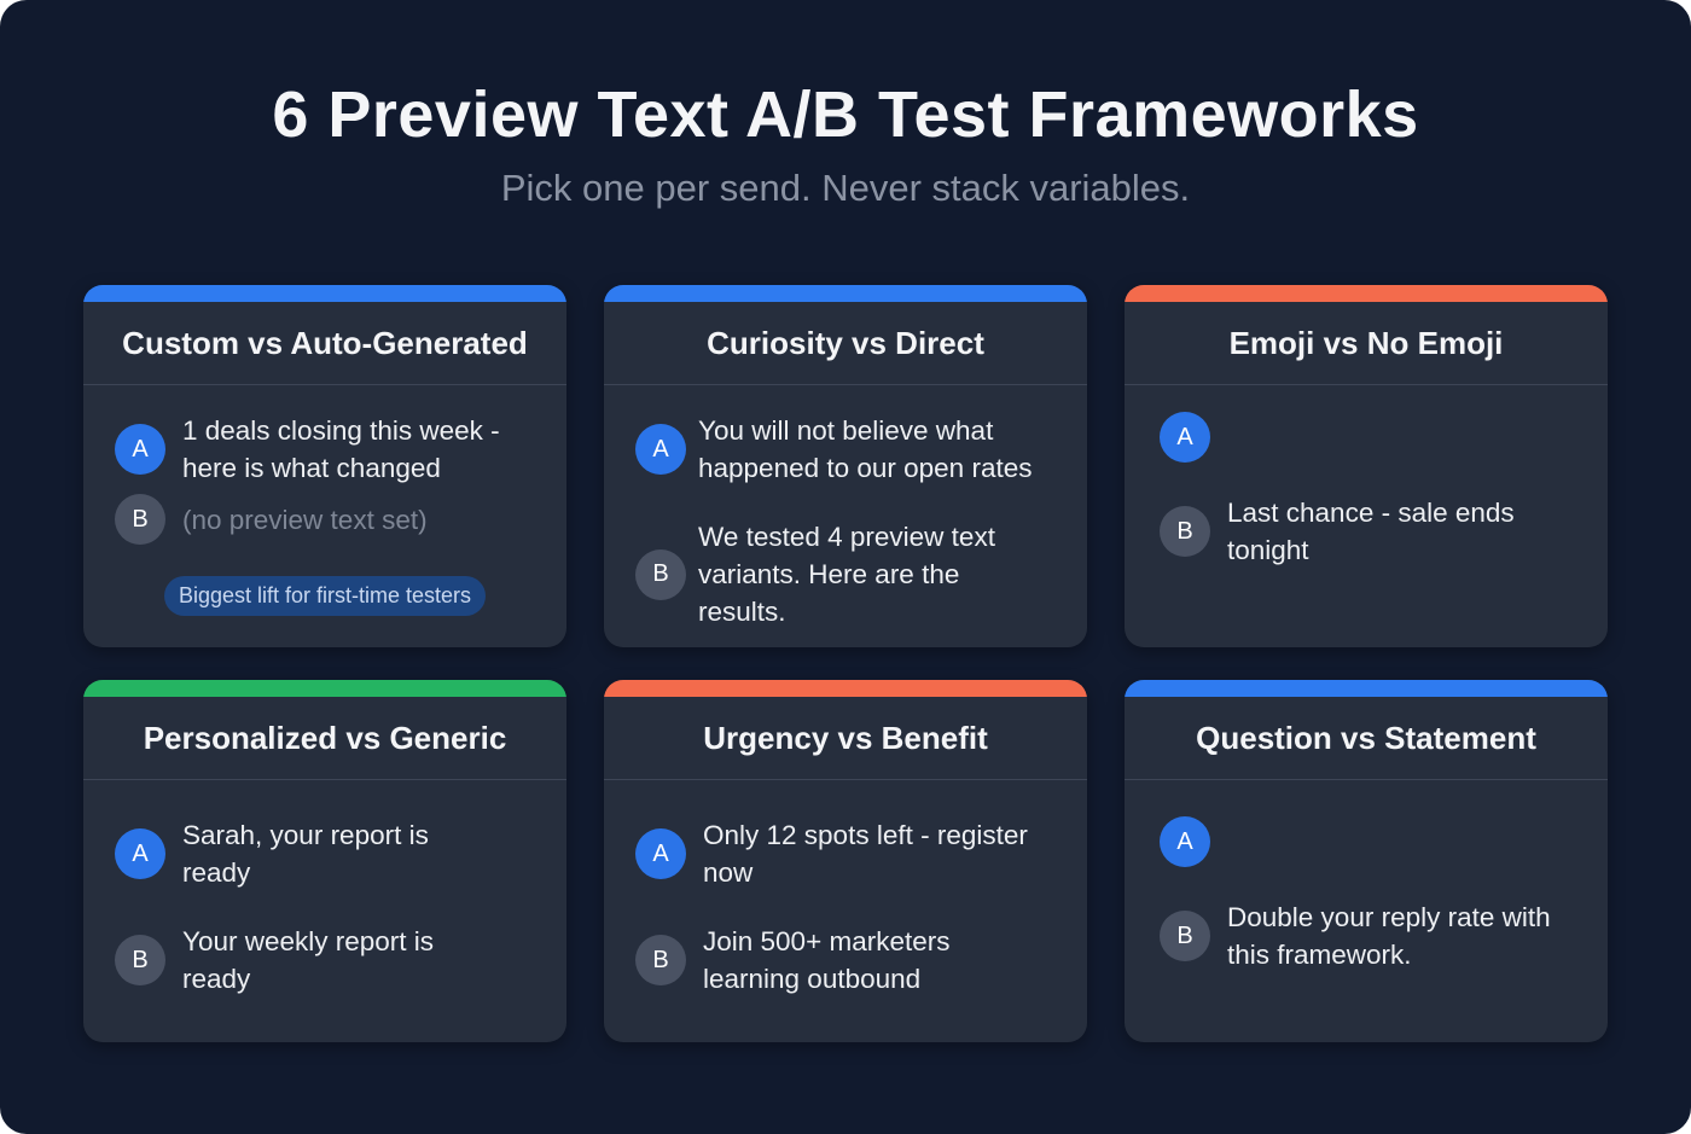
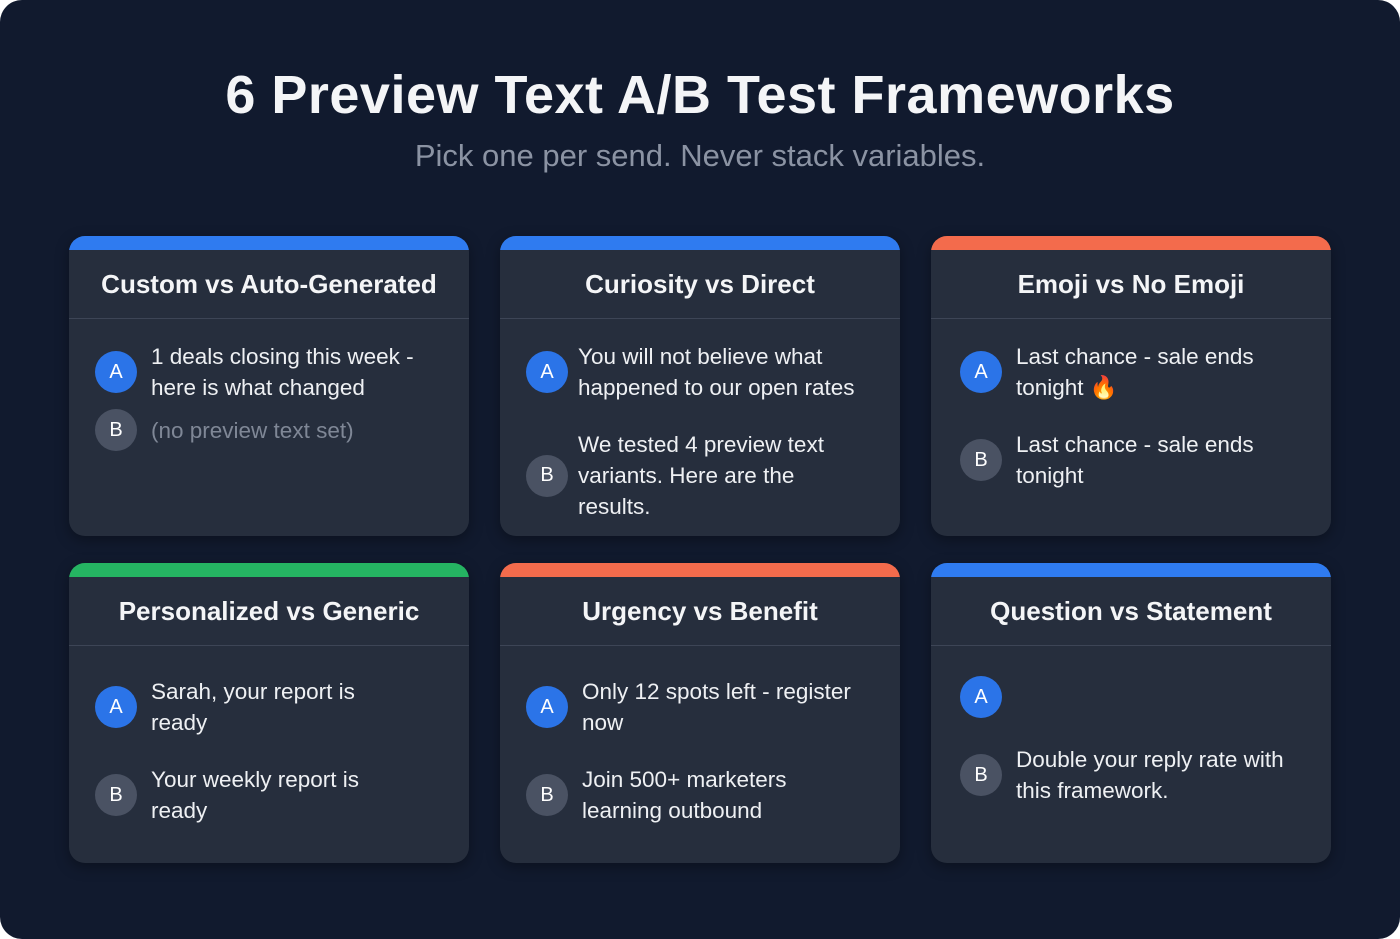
  6 Preview Text A/B Test Frameworks
  Pick one per send. Never stack variables.
  Custom vs Auto-Generated
  A
  1 deals closing this week - here is what changed
  B
  (no preview text set)
- Biggest lift for first-time testers
  Curiosity vs Direct
  A
  You will not believe what happened to our open rates
  B
  We tested 4 preview text variants. Here are the results.
  Emoji vs No Emoji
  A
+ Last chance - sale ends tonight 🔥
  B
  Last chance - sale ends tonight
  Personalized vs Generic
  A
  Sarah, your report is ready
  B
  Your weekly report is ready
  Urgency vs Benefit
  A
  Only 12 spots left - register now
  B
  Join 500+ marketers learning outbound
  Question vs Statement
  A
  B
  Double your reply rate with this framework.
